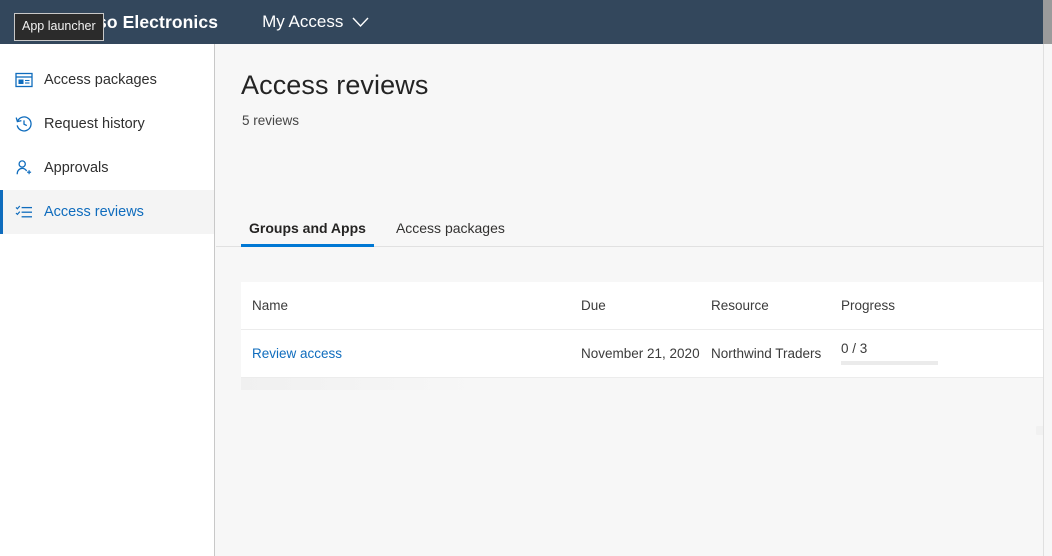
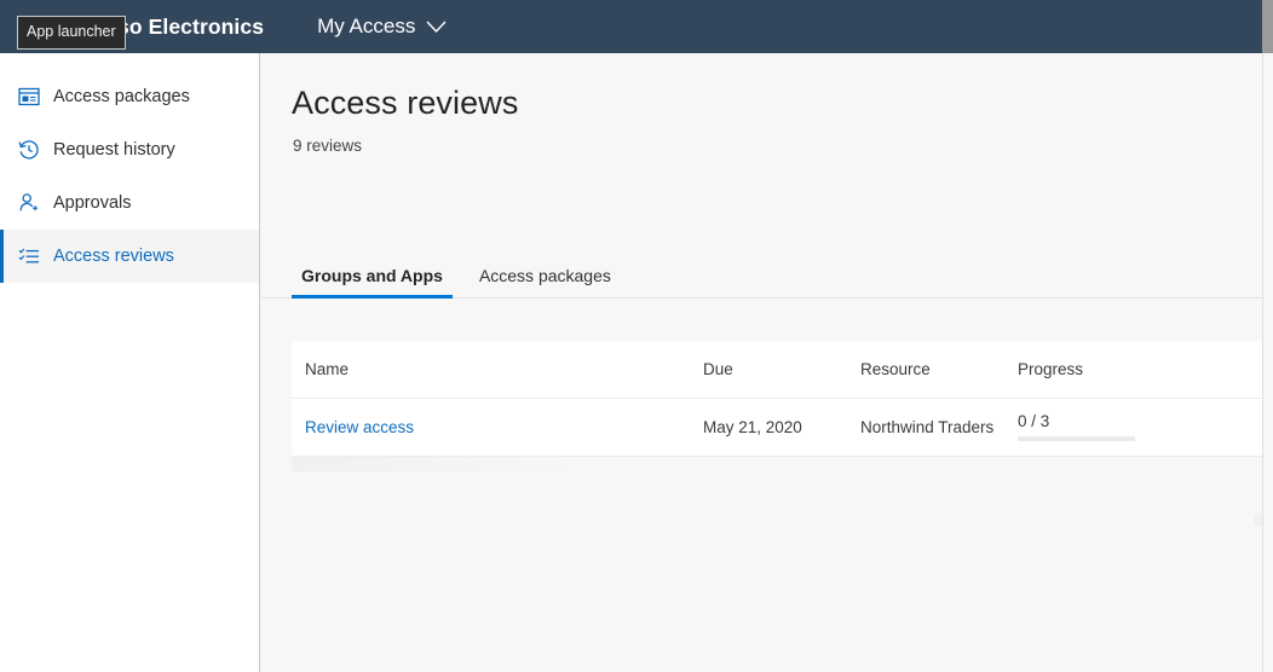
  My Access
  App launcher
  Access packages
  Request history
  Approvals
  Access reviews
  Access reviews
- 5 reviews
+ 9 reviews
  Groups and Apps
  Access packages
  Name
  Due
  Resource
  Progress
  Review access
- November 21, 2020
+ May 21, 2020
  Northwind Traders
  0 / 3
